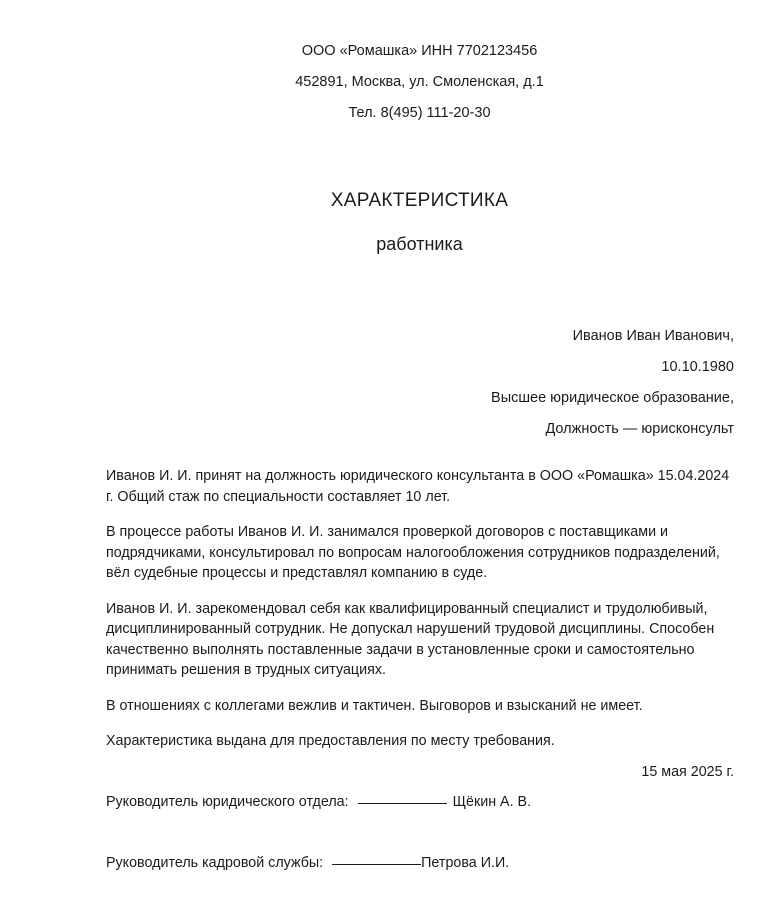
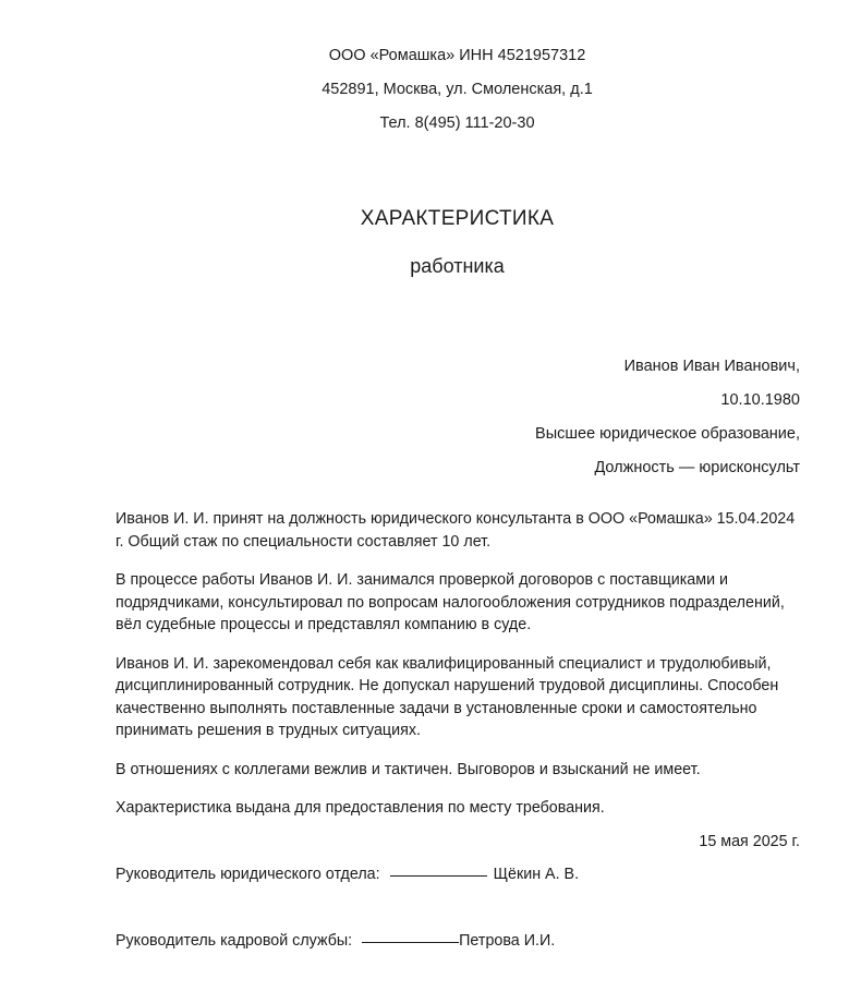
- ООО «Ромашка» ИНН 7702123456
+ ООО «Ромашка» ИНН 4521957312
  452891, Москва, ул. Смоленская, д.1
  Тел. 8(495) 111-20-30
  ХАРАКТЕРИСТИКА
  работника
  Иванов Иван Иванович,
  10.10.1980
  Высшее юридическое образование,
  Должность — юрисконсульт
  Иванов И. И. принят на должность юридического консультанта в ООО «Ромашка» 15.04.2024 г. Общий стаж по специальности составляет 10 лет.
  В процессе работы Иванов И. И. занимался проверкой договоров с поставщиками и подрядчиками, консультировал по вопросам налогообложения сотрудников подразделений, вёл судебные процессы и представлял компанию в суде.
  Иванов И. И. зарекомендовал себя как квалифицированный специалист и трудолюбивый, дисциплинированный сотрудник. Не допускал нарушений трудовой дисциплины. Способен качественно выполнять поставленные задачи в установленные сроки и самостоятельно принимать решения в трудных ситуациях.
  В отношениях с коллегами вежлив и тактичен. Выговоров и взысканий не имеет.
  Характеристика выдана для предоставления по месту требования.
  15 мая 2025 г.
  Руководитель юридического отдела: Щёкин А. В.
  Руководитель кадровой службы: Петрова И.И.
